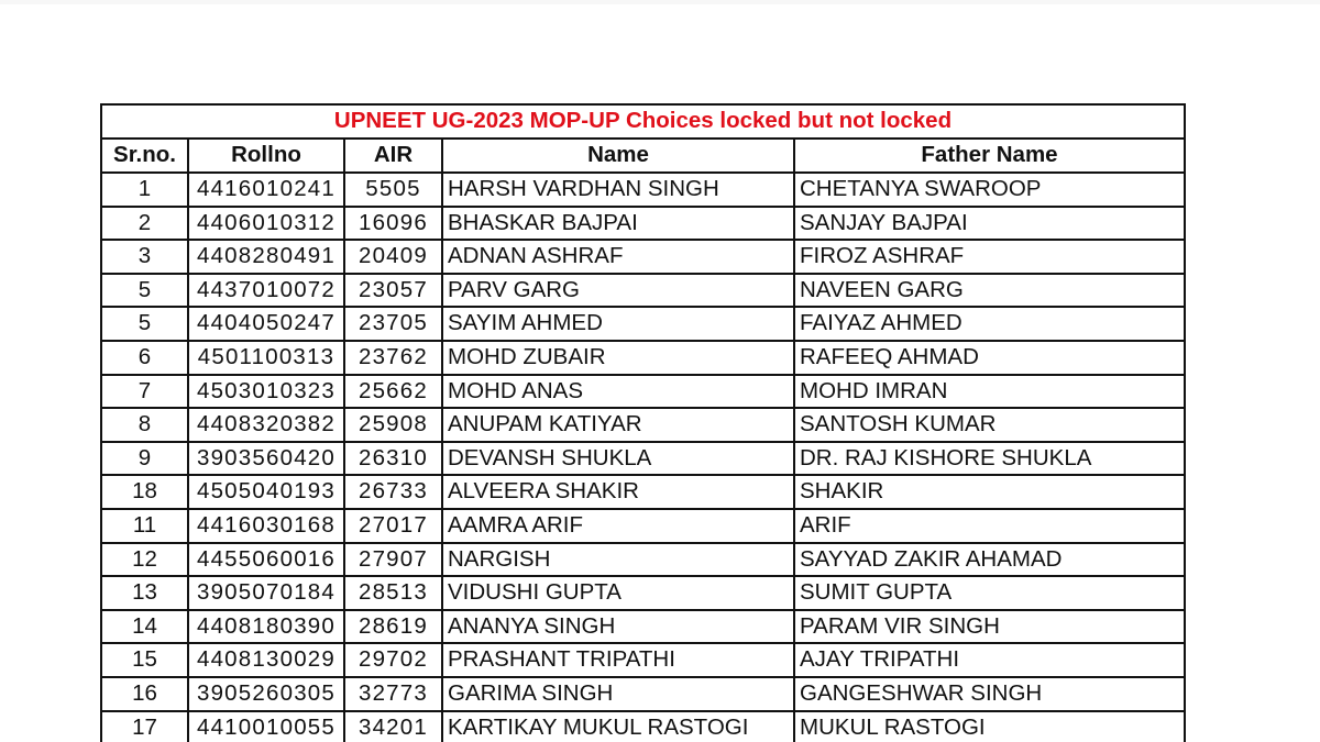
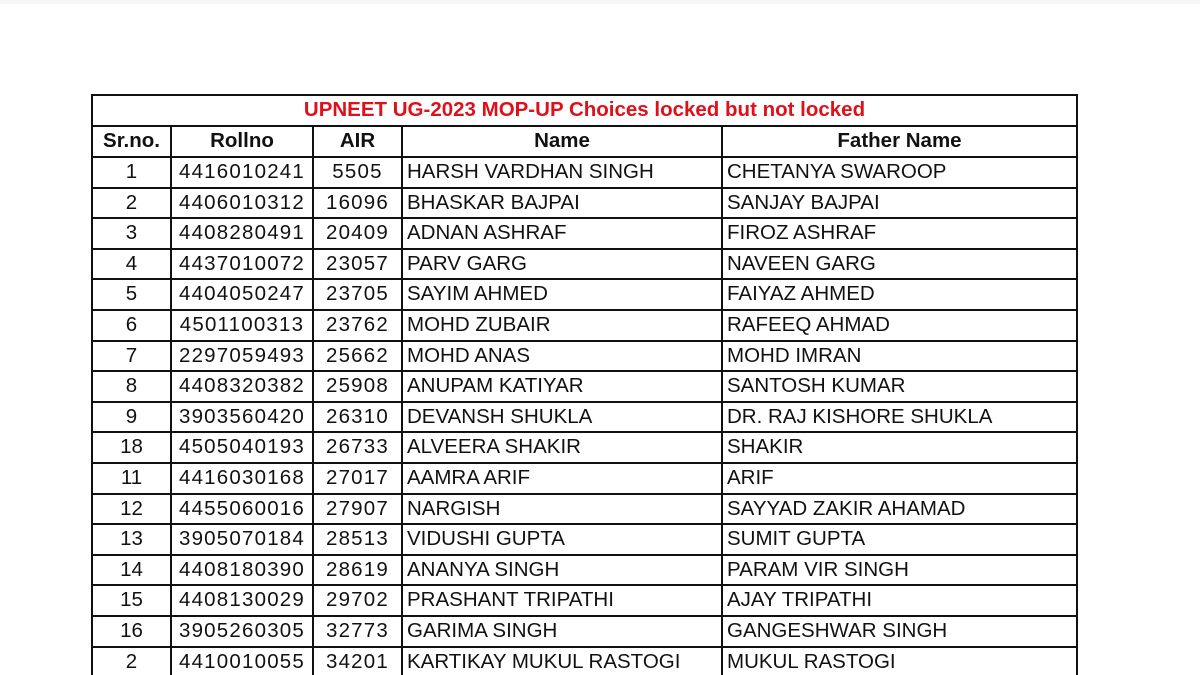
  UPNEET UG-2023 MOP-UP Choices locked but not locked
  Sr.no.	Rollno	AIR	Name	Father Name
  1	4416010241	5505	HARSH VARDHAN SINGH	CHETANYA SWAROOP
  2	4406010312	16096	BHASKAR BAJPAI	SANJAY BAJPAI
  3	4408280491	20409	ADNAN ASHRAF	FIROZ ASHRAF
- 5	4437010072	23057	PARV GARG	NAVEEN GARG
+ 4	4437010072	23057	PARV GARG	NAVEEN GARG
  5	4404050247	23705	SAYIM AHMED	FAIYAZ AHMED
  6	4501100313	23762	MOHD ZUBAIR	RAFEEQ AHMAD
- 7	4503010323	25662	MOHD ANAS	MOHD IMRAN
+ 7	2297059493	25662	MOHD ANAS	MOHD IMRAN
  8	4408320382	25908	ANUPAM KATIYAR	SANTOSH KUMAR
  9	3903560420	26310	DEVANSH SHUKLA	DR. RAJ KISHORE SHUKLA
  18	4505040193	26733	ALVEERA SHAKIR	SHAKIR
  11	4416030168	27017	AAMRA ARIF	ARIF
  12	4455060016	27907	NARGISH	SAYYAD ZAKIR AHAMAD
  13	3905070184	28513	VIDUSHI GUPTA	SUMIT GUPTA
  14	4408180390	28619	ANANYA SINGH	PARAM VIR SINGH
  15	4408130029	29702	PRASHANT TRIPATHI	AJAY TRIPATHI
  16	3905260305	32773	GARIMA SINGH	GANGESHWAR SINGH
- 17	4410010055	34201	KARTIKAY MUKUL RASTOGI	MUKUL RASTOGI
+ 2	4410010055	34201	KARTIKAY MUKUL RASTOGI	MUKUL RASTOGI
